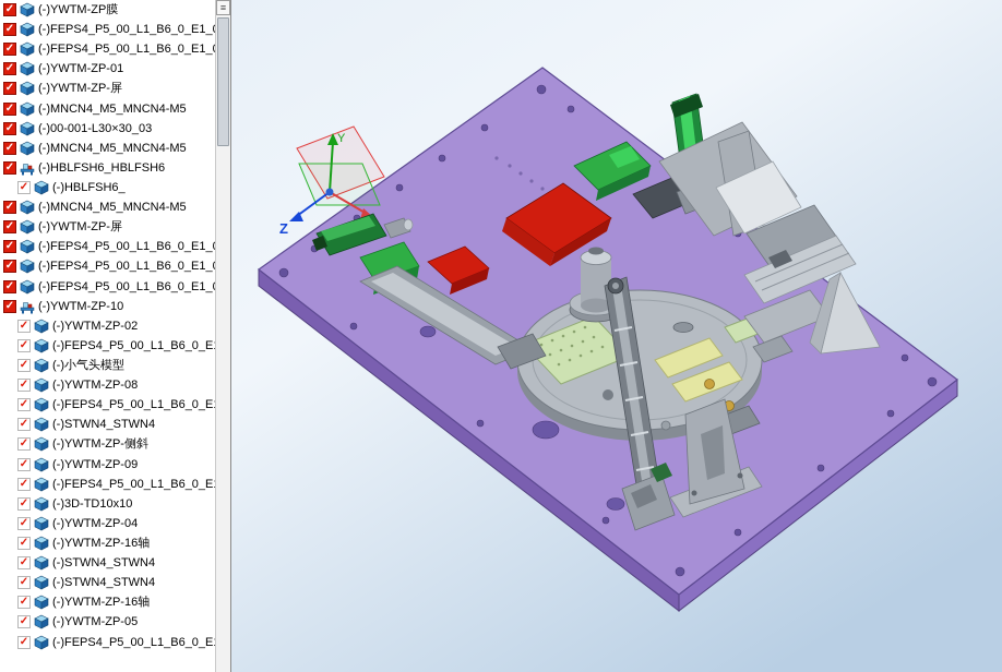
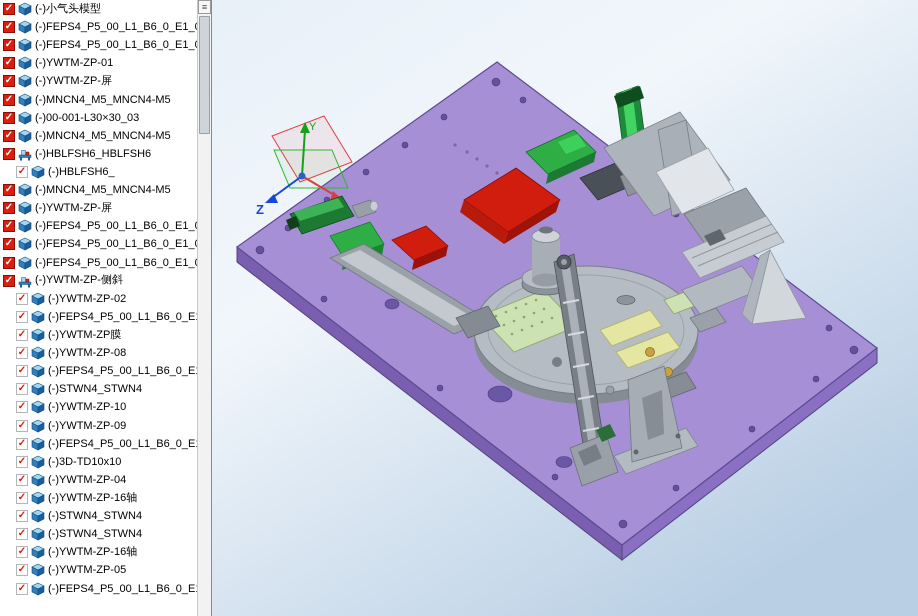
- (-)YWTM-ZP膜
+ (-)小气头模型
  (-)FEPS4_P5_00_L1_B6_0_E1_
  (-)FEPS4_P5_00_L1_B6_0_E1_
  (-)YWTM-ZP-01
  (-)YWTM-ZP-屏
  (-)MNCN4_M5_MNCN4-M5
  (-)00-001-L30×30_03
  (-)MNCN4_M5_MNCN4-M5
  (-)HBLFSH6_HBLFSH6
  (-)HBLFSH6_
  (-)MNCN4_M5_MNCN4-M5
  (-)YWTM-ZP-屏
  (-)FEPS4_P5_00_L1_B6_0_E1_
  (-)FEPS4_P5_00_L1_B6_0_E1_
  (-)FEPS4_P5_00_L1_B6_0_E1_
- (-)YWTM-ZP-10
+ (-)YWTM-ZP-侧斜
  (-)YWTM-ZP-02
  (-)FEPS4_P5_00_L1_B6_0_E
- (-)小气头模型
+ (-)YWTM-ZP膜
  (-)YWTM-ZP-08
  (-)FEPS4_P5_00_L1_B6_0_E
  (-)STWN4_STWN4
- (-)YWTM-ZP-侧斜
+ (-)YWTM-ZP-10
  (-)YWTM-ZP-09
  (-)FEPS4_P5_00_L1_B6_0_E
  (-)3D-TD10x10
  (-)YWTM-ZP-04
  (-)YWTM-ZP-16轴
  (-)STWN4_STWN4
  (-)STWN4_STWN4
  (-)YWTM-ZP-16轴
  (-)YWTM-ZP-05
  (-)FEPS4_P5_00_L1_B6_0_E
  ≡
  Y
  Z
